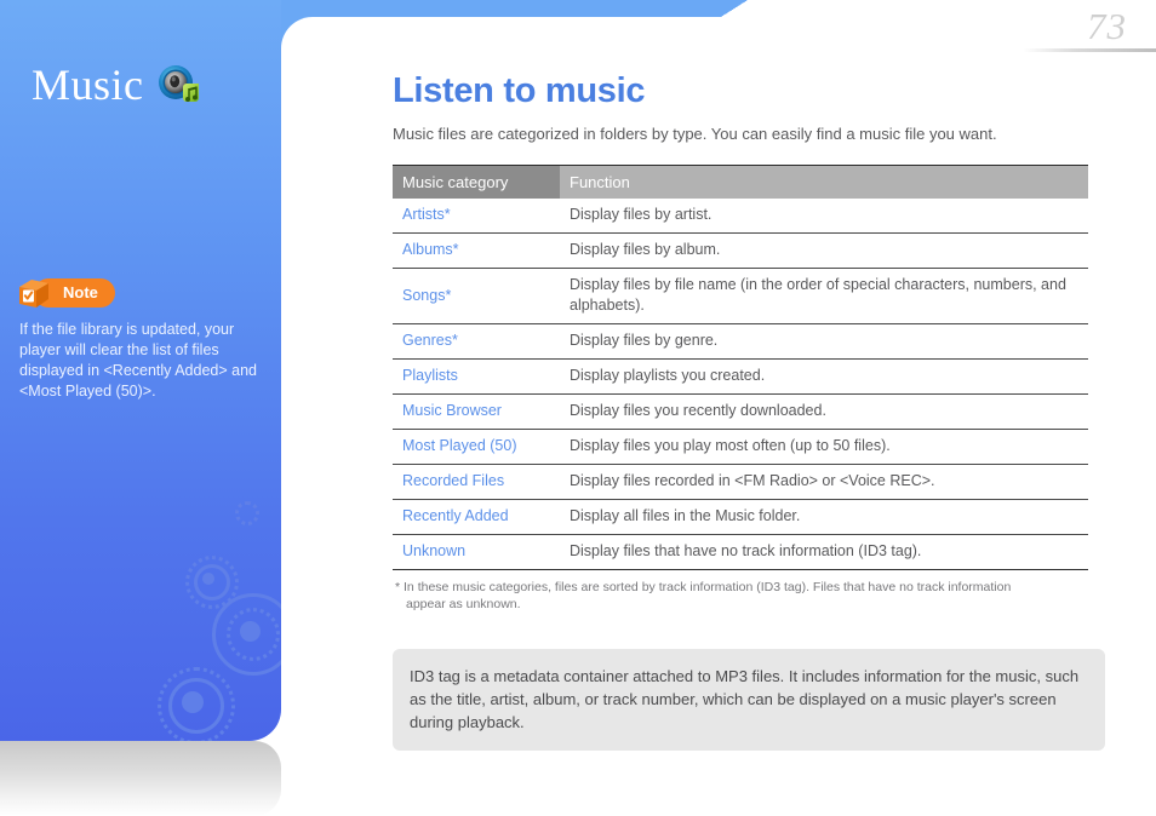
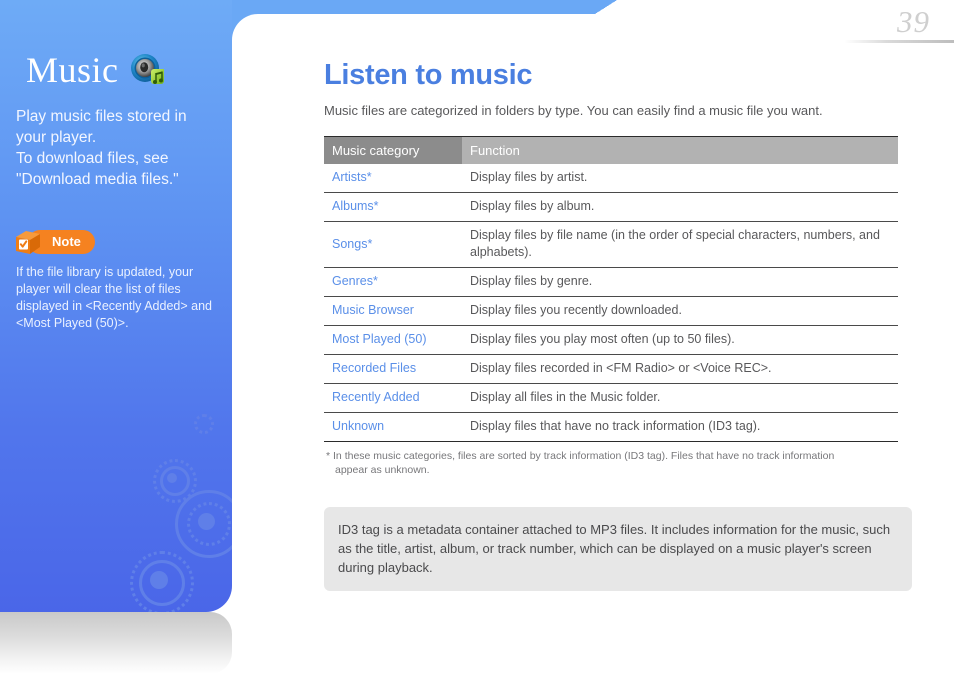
  Music
+ Play music files stored in
+ your player.
+ To download files, see
+ "Download media files."
  Note
  If the file library is updated, your player will clear the list of files displayed in <Recently Added> and <Most Played (50)>.
- 73
+ 39
  Listen to music
  Music files are categorized in folders by type. You can easily find a music file you want.
  Music category	Function
  Artists*	Display files by artist.
  Albums*	Display files by album.
  Songs*	Display files by file name (in the order of special characters, numbers, and alphabets).
  Genres*	Display files by genre.
- Playlists	Display playlists you created.
  Music Browser	Display files you recently downloaded.
  Most Played (50)	Display files you play most often (up to 50 files).
  Recorded Files	Display files recorded in <FM Radio> or <Voice REC>.
  Recently Added	Display all files in the Music folder.
  Unknown	Display files that have no track information (ID3 tag).
  * In these music categories, files are sorted by track information (ID3 tag). Files that have no track information
  appear as unknown.
  ID3 tag is a metadata container attached to MP3 files. It includes information for the music, such as the title, artist, album, or track number, which can be displayed on a music player's screen during playback.
